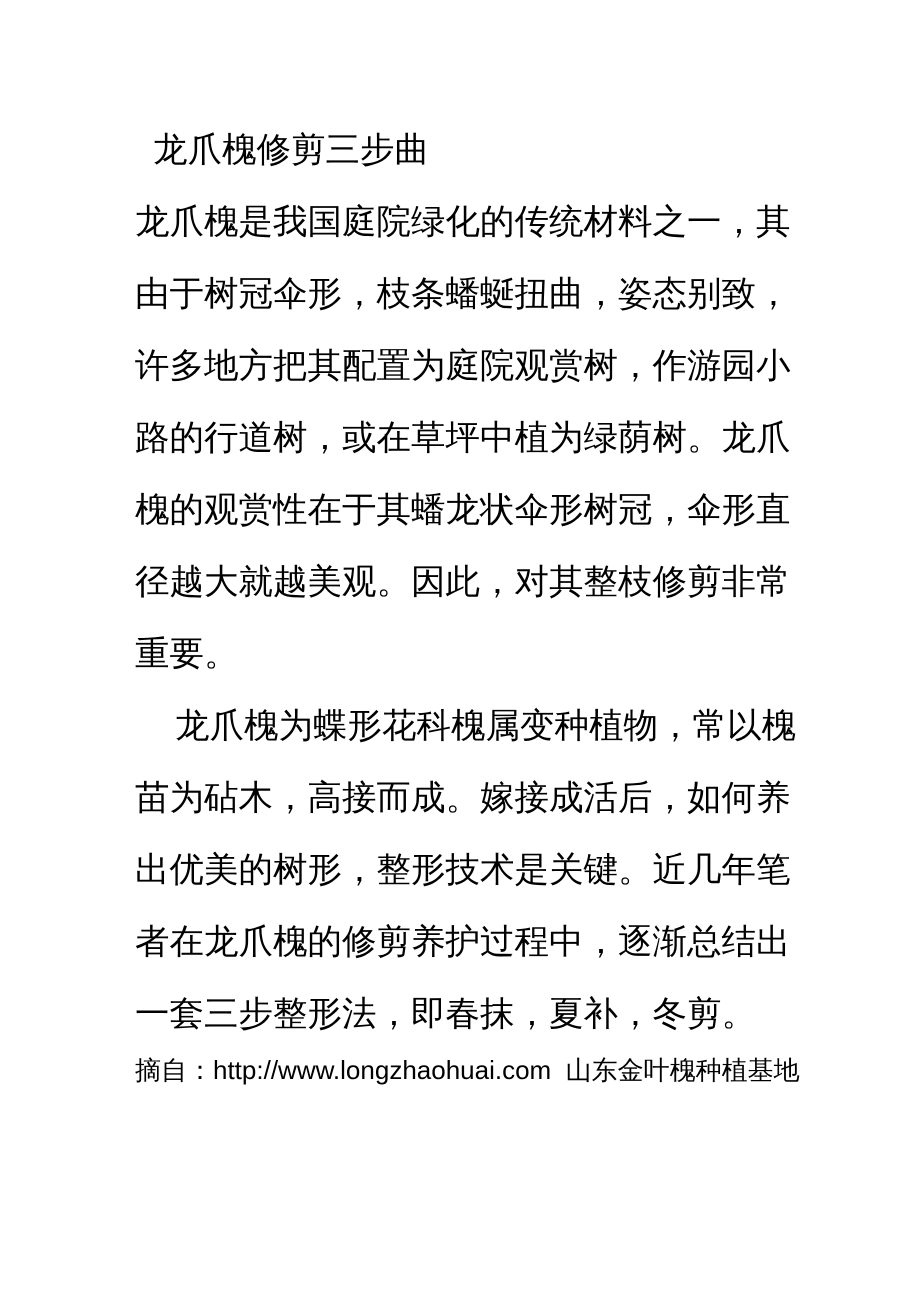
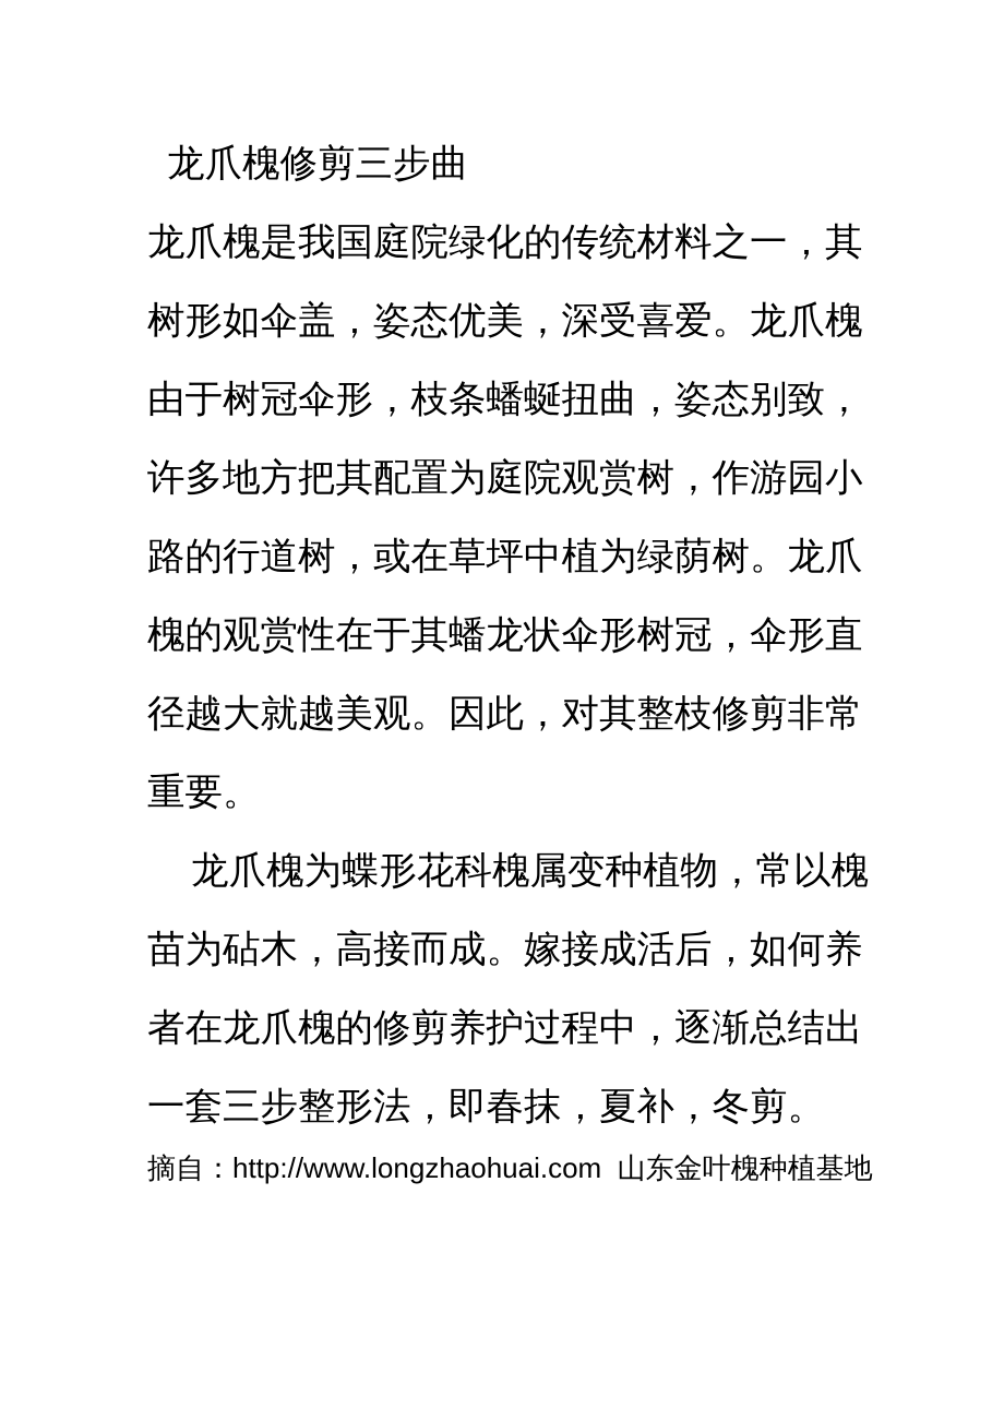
  龙爪槐修剪三步曲
  龙爪槐是我国庭院绿化的传统材料之一，其
+ 树形如伞盖，姿态优美，深受喜爱。龙爪槐
  由于树冠伞形，枝条蟠蜒扭曲，姿态别致，
  许多地方把其配置为庭院观赏树，作游园小
  路的行道树，或在草坪中植为绿荫树。龙爪
  槐的观赏性在于其蟠龙状伞形树冠，伞形直
  径越大就越美观。因此，对其整枝修剪非常
  重要。
  龙爪槐为蝶形花科槐属变种植物，常以槐
  苗为砧木，高接而成。嫁接成活后，如何养
- 出优美的树形，整形技术是关键。近几年笔
  者在龙爪槐的修剪养护过程中，逐渐总结出
  一套三步整形法，即春抹，夏补，冬剪。
  摘自：http://www.longzhaohuai.com 山东金叶槐种植基地
